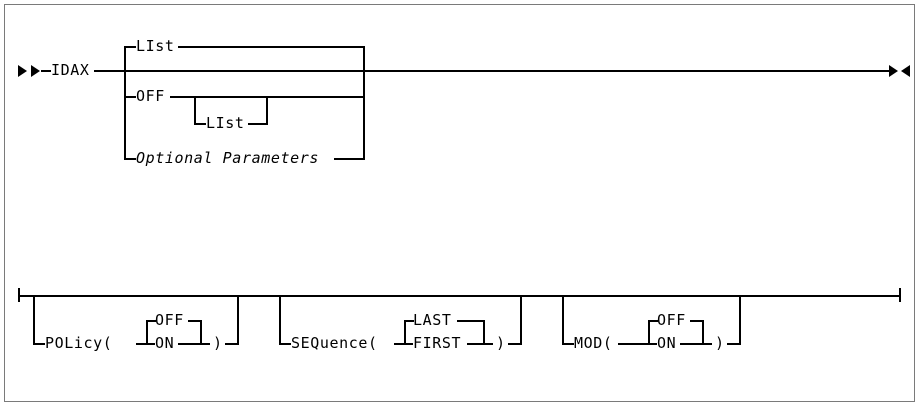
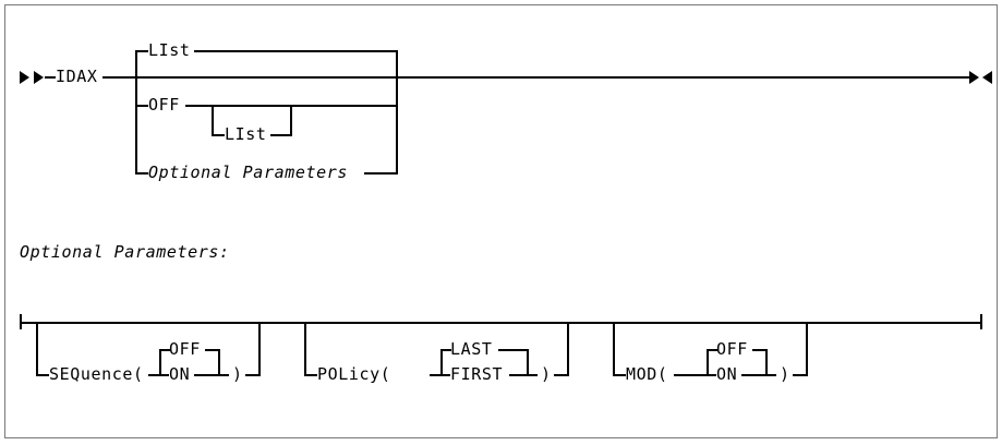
  IDAX
  LIst
  OFF
  LIst
  Optional Parameters
+ Optional Parameters:
- POLicy(
+ SEQuence(
  OFF
  ON
  )
- SEQuence(
+ POLicy(
  LAST
  FIRST
  )
  MOD(
  OFF
  ON
  )
